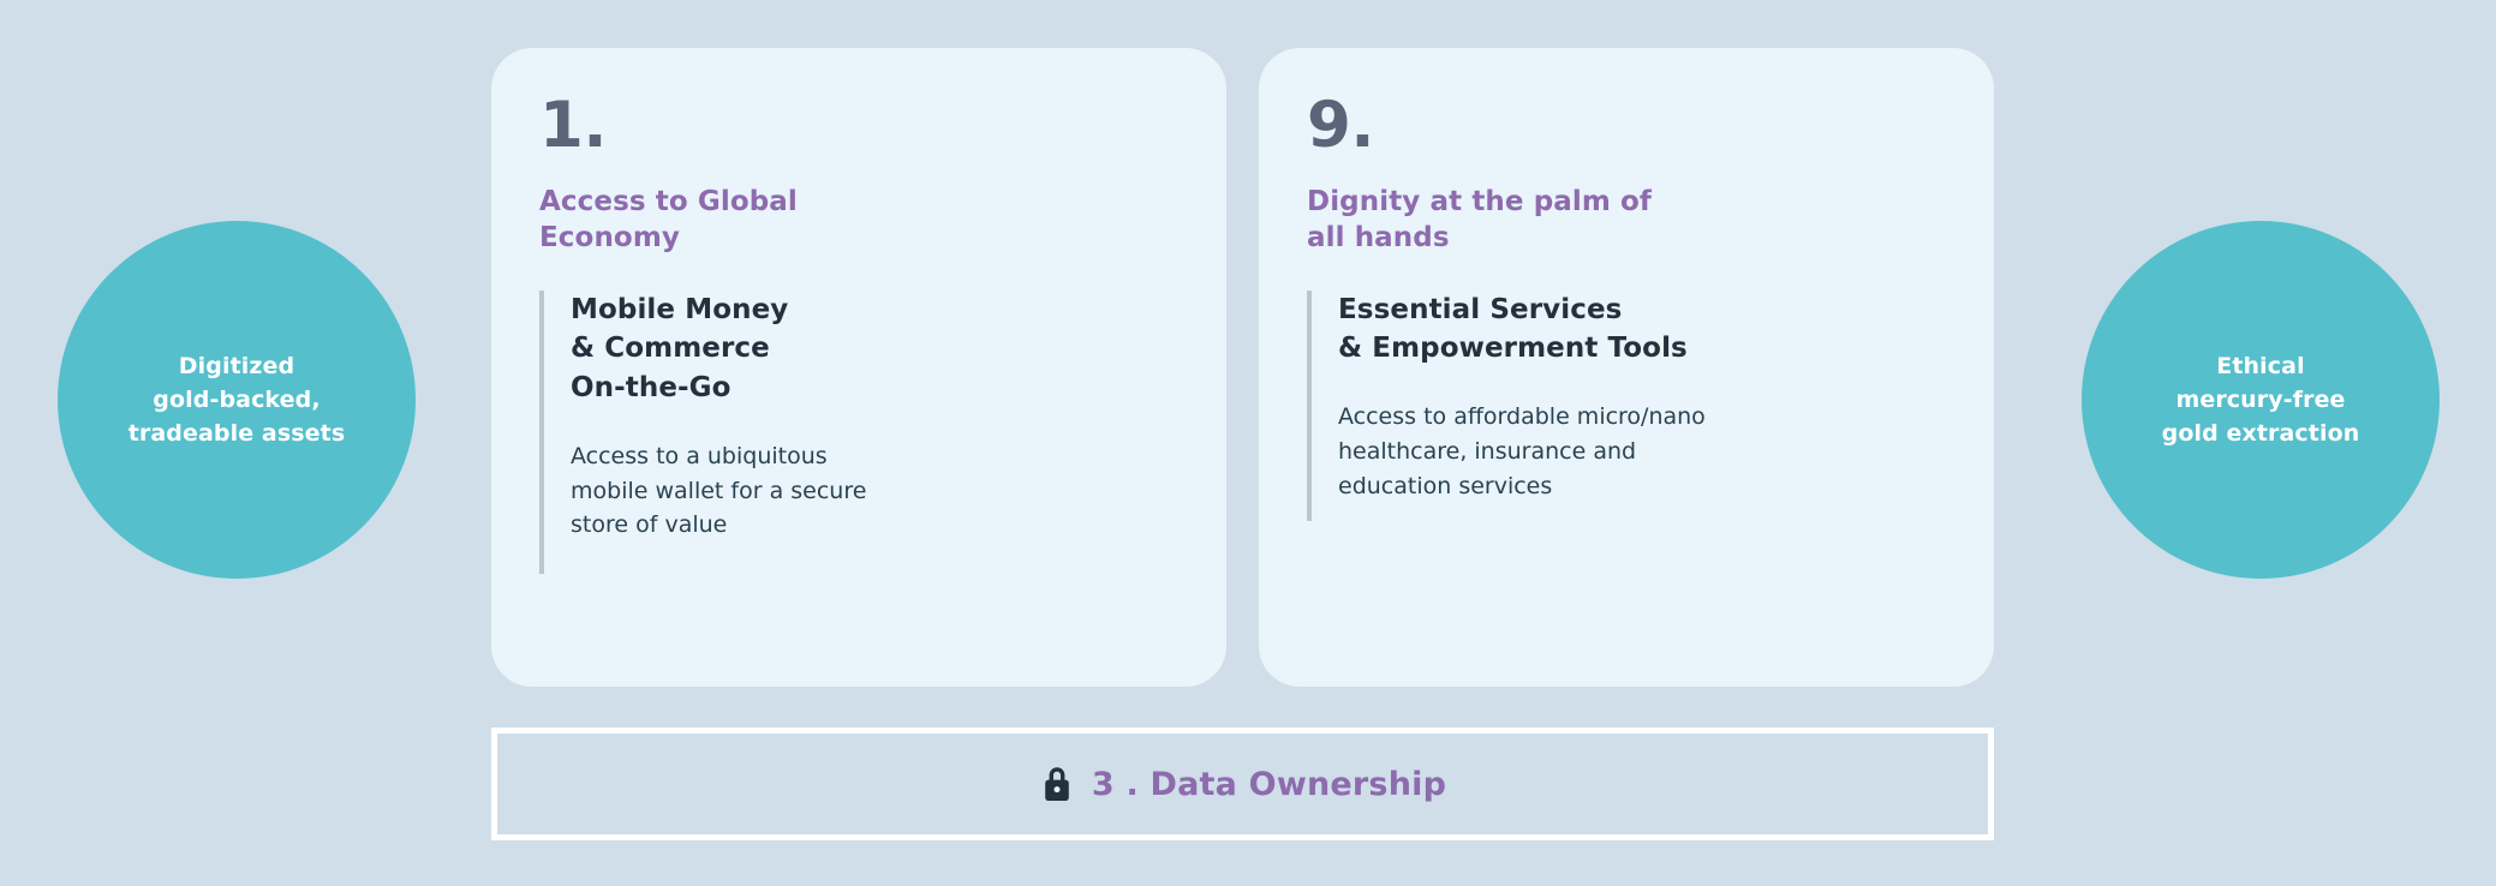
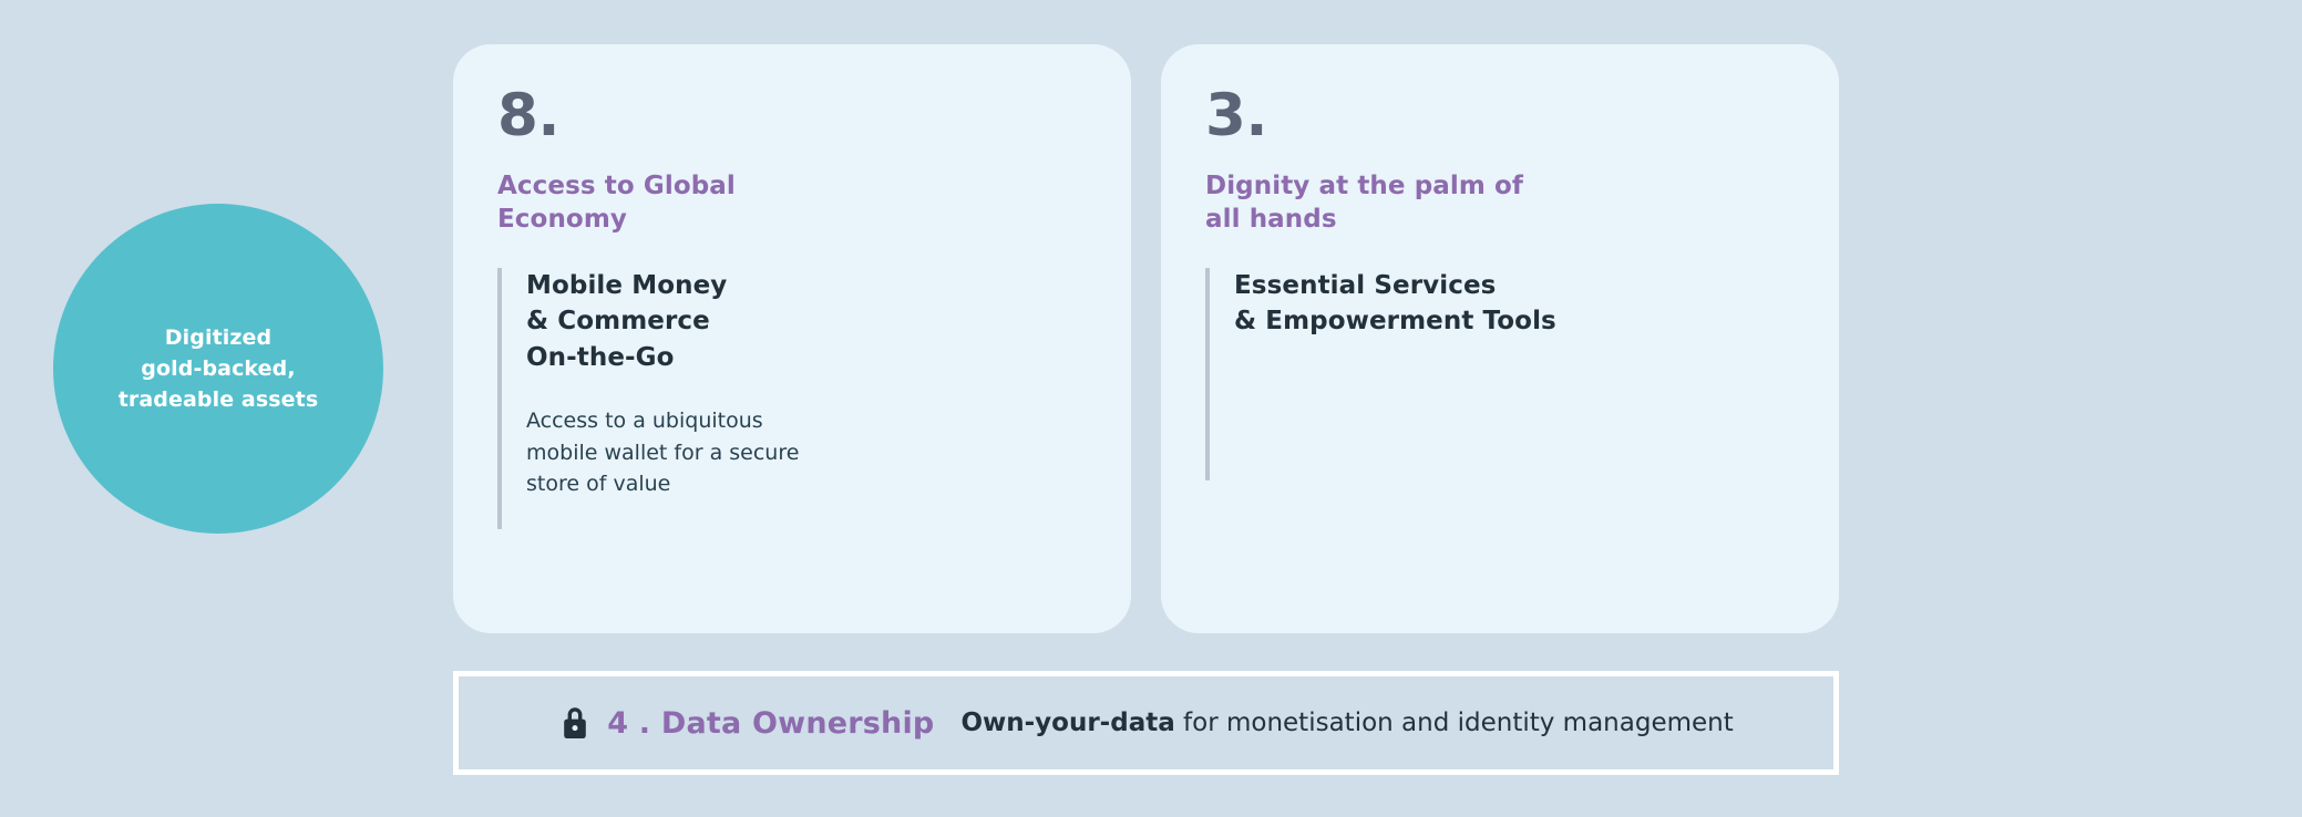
  Digitized
  gold-backed,
  tradeable assets
- 1.
+ 8.
  Access to Global
  Economy
  Mobile Money
  & Commerce
  On-the-Go
  Access to a ubiquitous
  mobile wallet for a secure
  store of value
- 9.
+ 3.
  Dignity at the palm of
  all hands
  Essential Services
  & Empowerment Tools
- Access to affordable micro/nano
- healthcare, insurance and
- education services
- Ethical
- mercury-free
- gold extraction
- 3 . Data Ownership
+ 4 . Data Ownership
+ Own-your-data for monetisation and identity management
